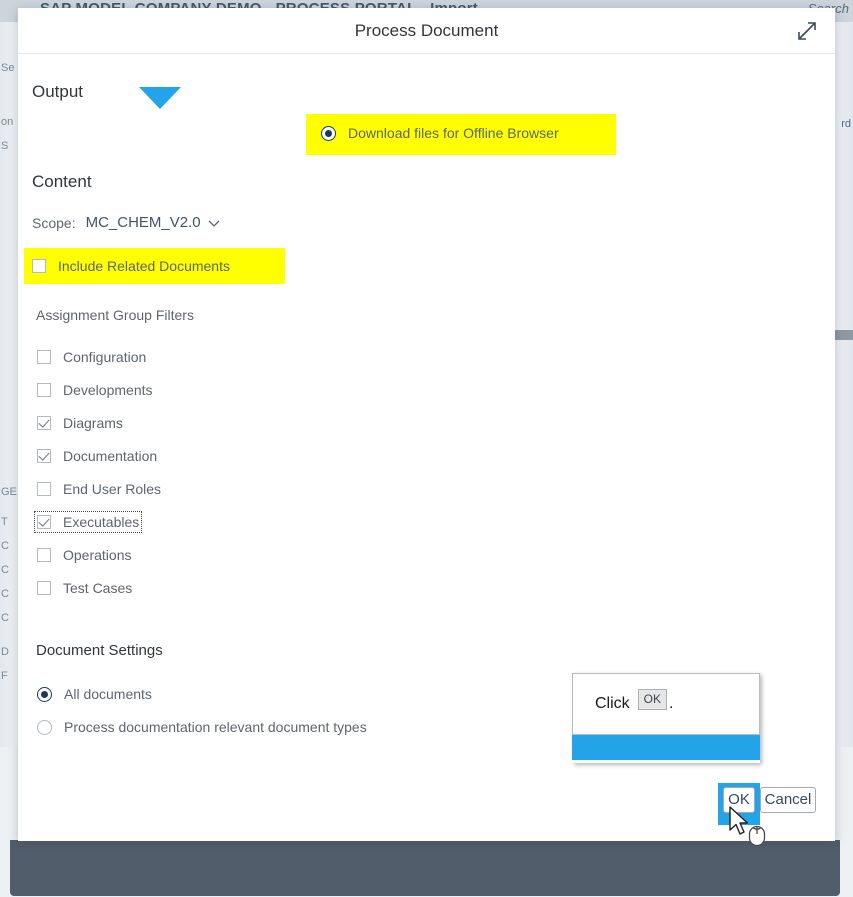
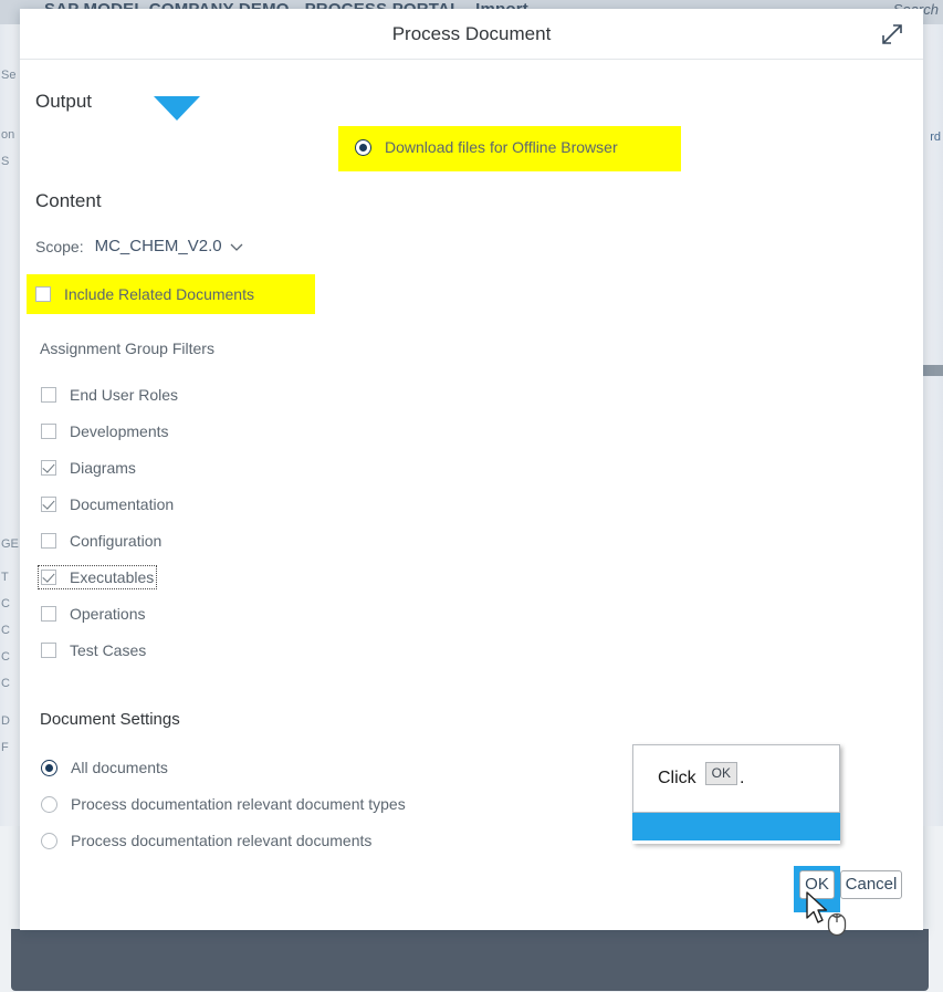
  Se
  on
  S
  GE
  T
  C
  C
  C
  C
  D
  F
  rd
  Process Document
  Output
  Download files for Offline Browser
  Content
  Scope:
  MC_CHEM_V2.0
  Include Related Documents
  Assignment Group Filters
- Configuration
+ End User Roles
  Developments
  Diagrams
  Documentation
- End User Roles
+ Configuration
  Executables
  Operations
  Test Cases
  Document Settings
  All documents
  Process documentation relevant document types
+ Process documentation relevant documents
  Click
  OK
  .
  OK
  Cancel
